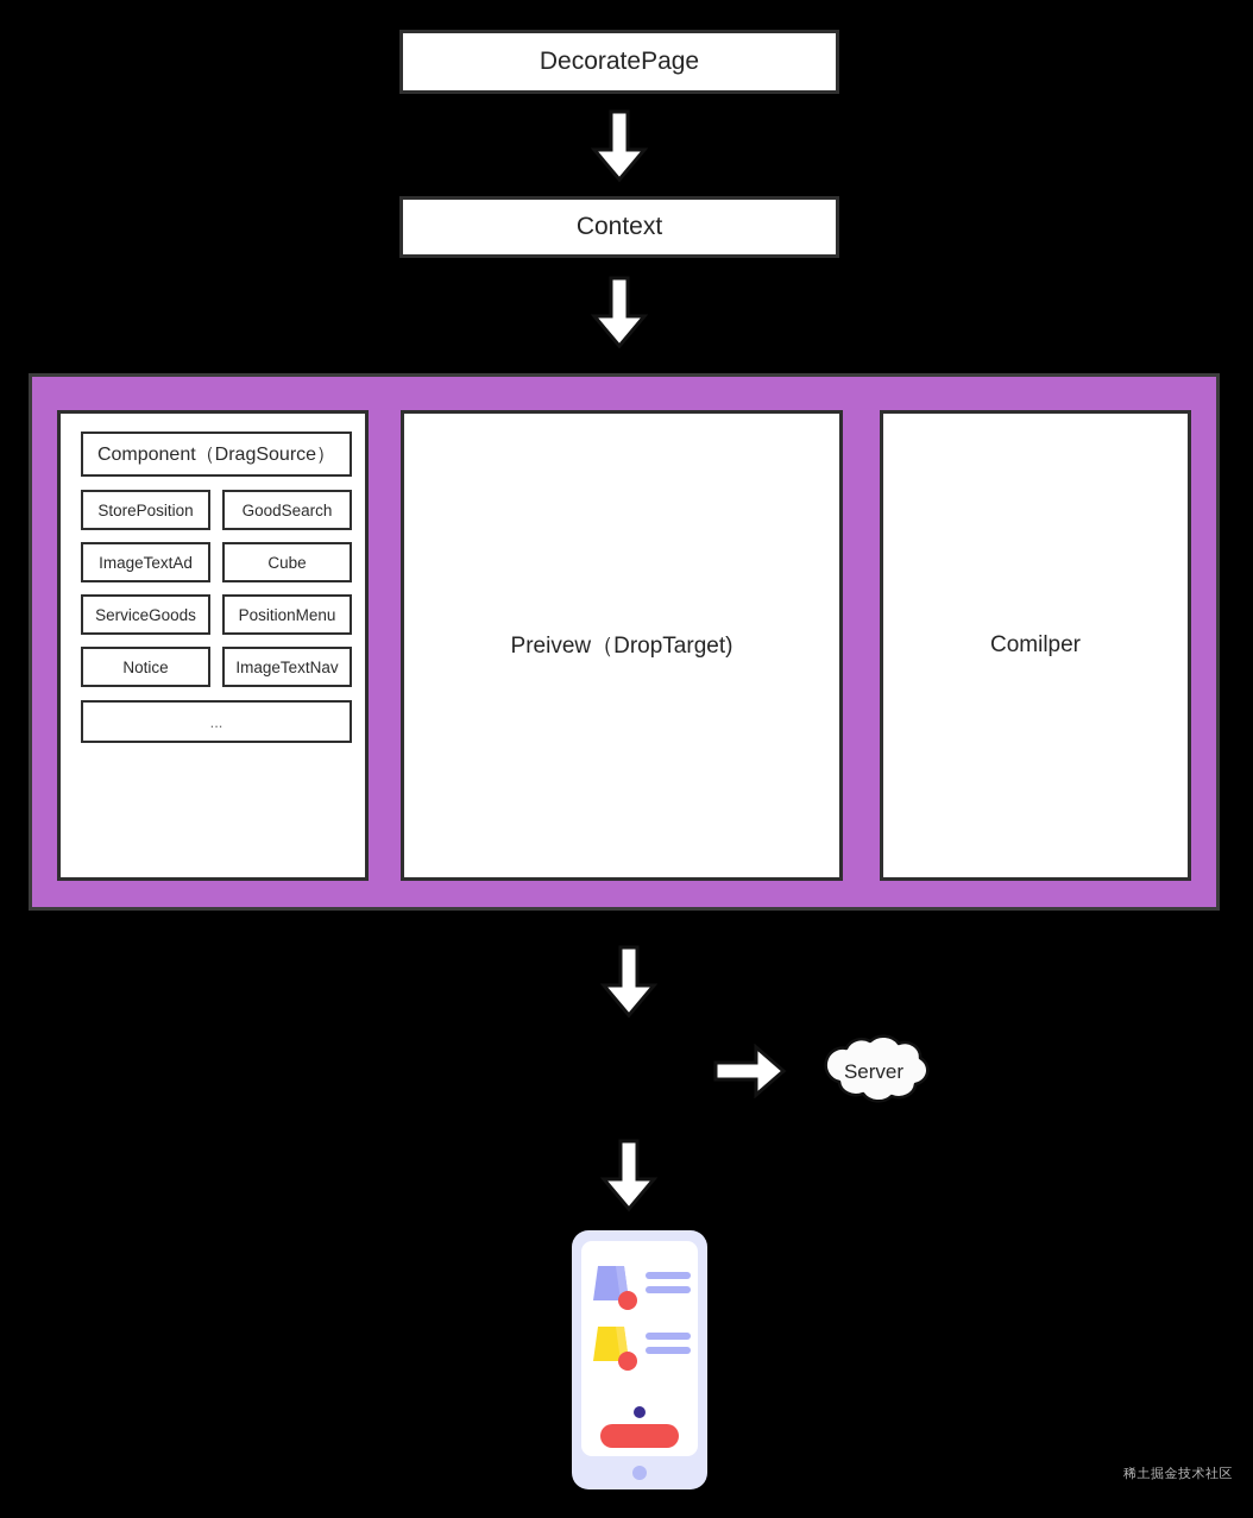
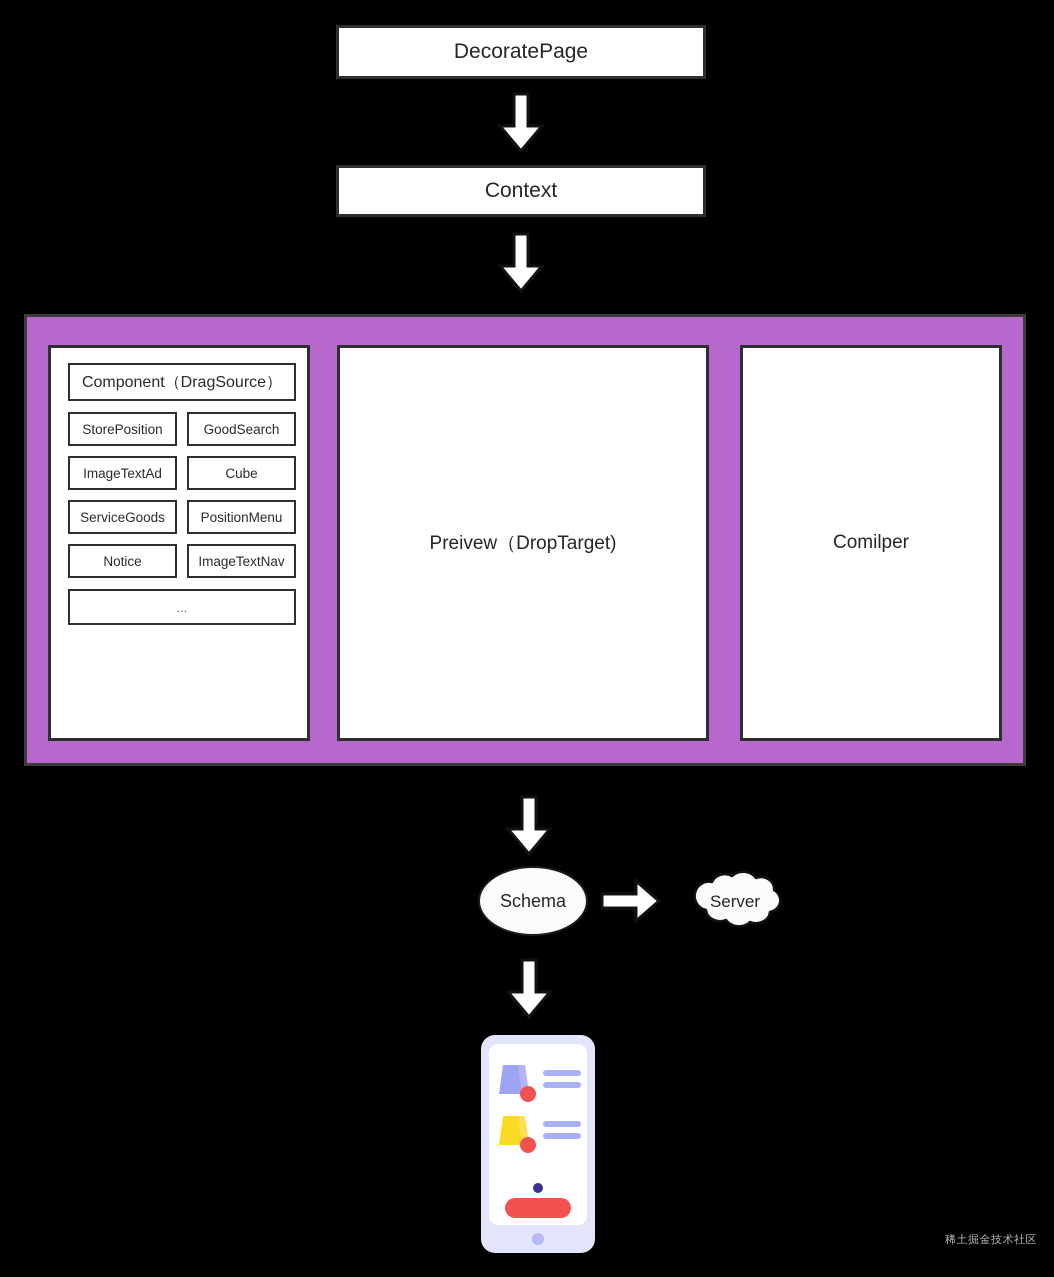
  DecoratePage
  Context
  Component（DragSource）
  StorePosition
  GoodSearch
  ImageTextAd
  Cube
  ServiceGoods
  PositionMenu
  Notice
  ImageTextNav
  ...
  Preivew（DropTarget)
  Comilper
+ Schema
  Server
  稀土掘金技术社区
